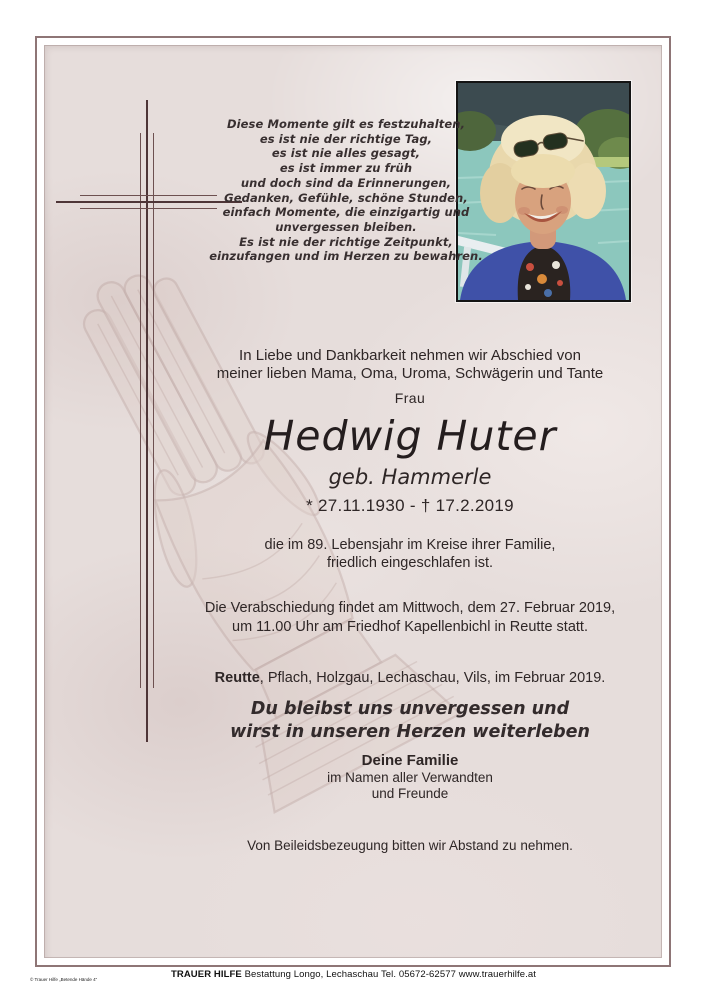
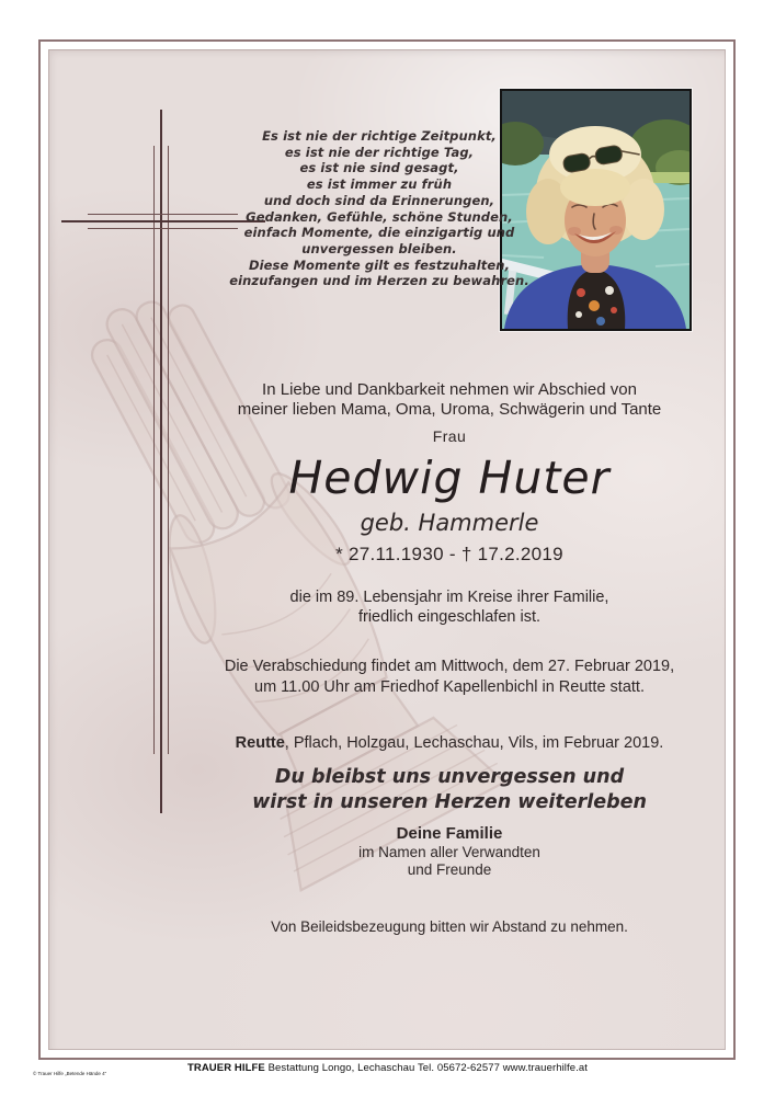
- Diese Momente gilt es festzuhalten,
+ Es ist nie der richtige Zeitpunkt,
  es ist nie der richtige Tag,
- es ist nie alles gesagt,
+ es ist nie sind gesagt,
  es ist immer zu früh
  und doch sind da Erinnerungen,
  Gedanken, Gefühle, schöne Stunden,
  einfach Momente, die einzigartig und
  unvergessen bleiben.
- Es ist nie der richtige Zeitpunkt,
+ Diese Momente gilt es festzuhalten,
  einzufangen und im Herzen zu bewahren.
  In Liebe und Dankbarkeit nehmen wir Abschied von
  meiner lieben Mama, Oma, Uroma, Schwägerin und Tante
  Frau
  Hedwig Huter
  geb. Hammerle
  * 27.11.1930 - † 17.2.2019
  die im 89. Lebensjahr im Kreise ihrer Familie,
  friedlich eingeschlafen ist.
  Die Verabschiedung findet am Mittwoch, dem 27. Februar 2019,
  um 11.00 Uhr am Friedhof Kapellenbichl in Reutte statt.
  Reutte, Pflach, Holzgau, Lechaschau, Vils, im Februar 2019.
  Du bleibst uns unvergessen und
  wirst in unseren Herzen weiterleben
  Deine Familie
  im Namen aller Verwandten
  und Freunde
  Von Beileidsbezeugung bitten wir Abstand zu nehmen.
  TRAUER HILFE Bestattung Longo, Lechaschau Tel. 05672-62577 www.trauerhilfe.at
